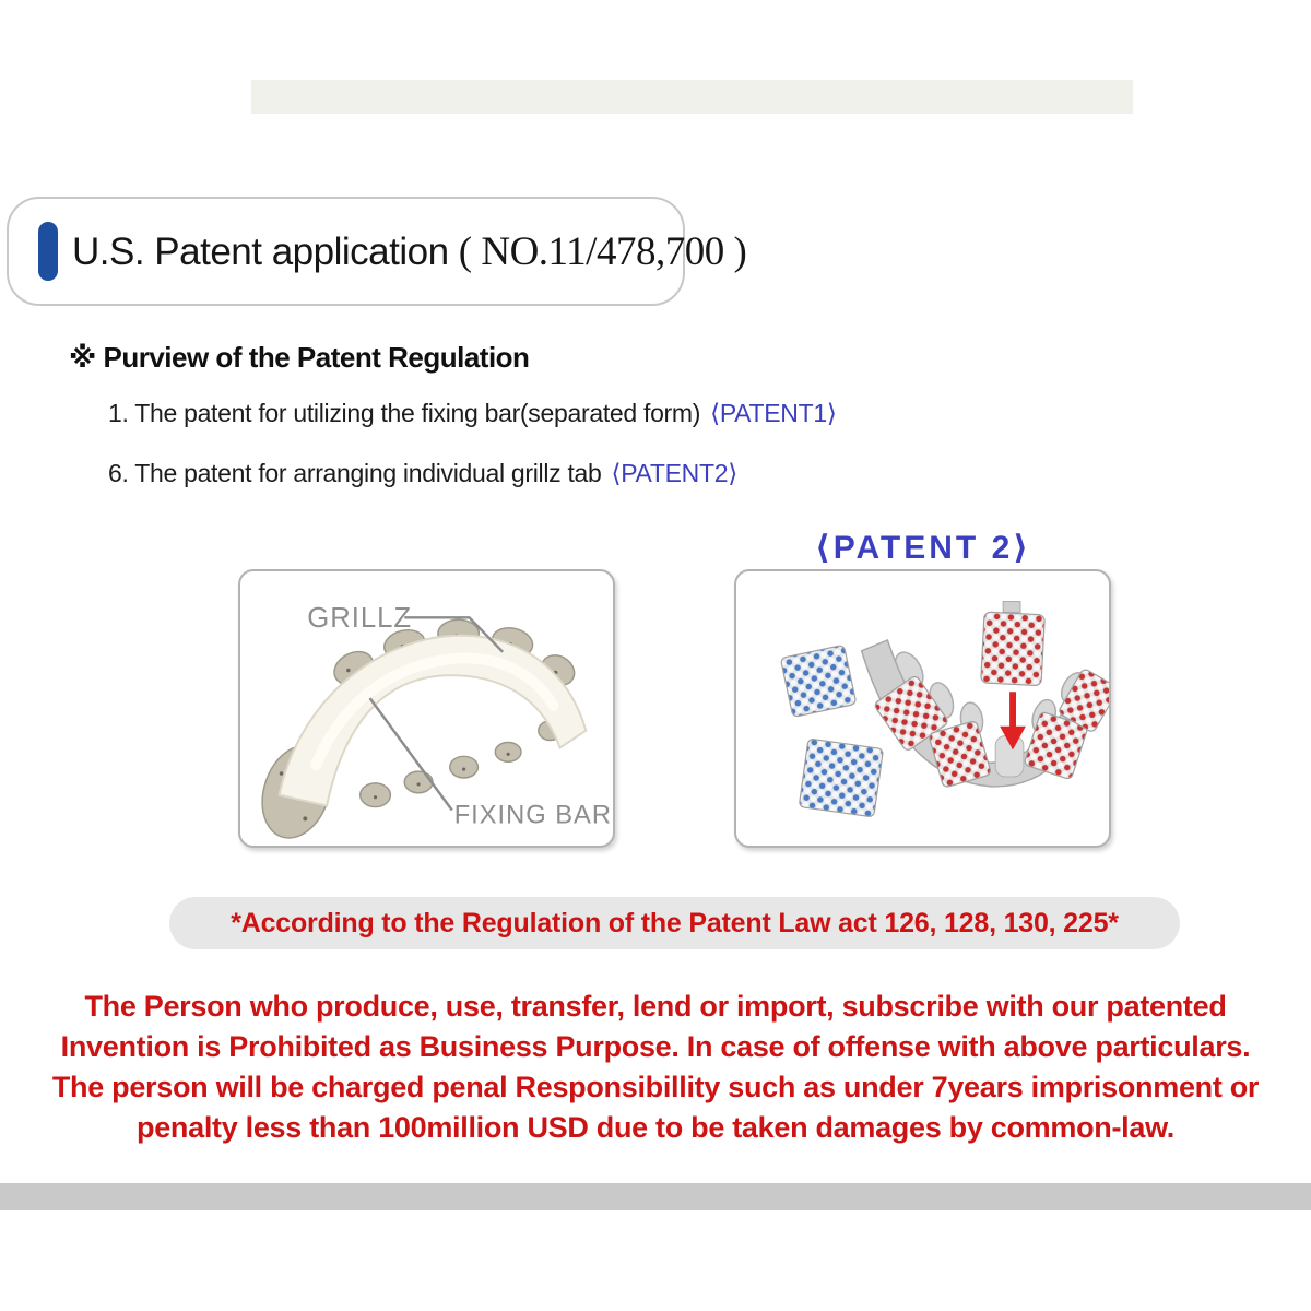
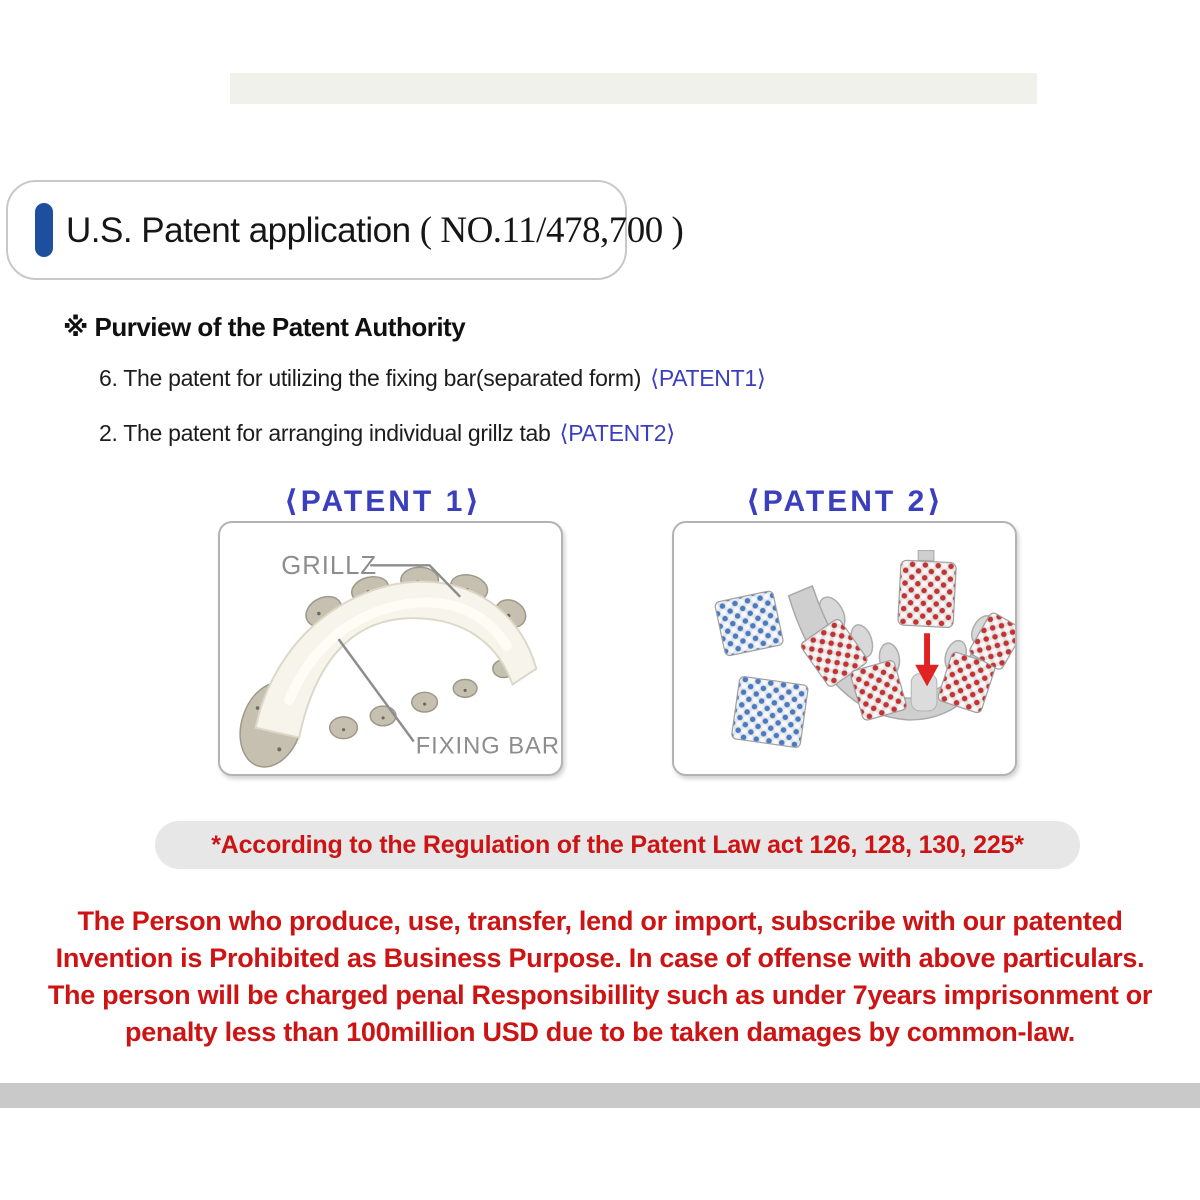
  U.S. Patent application ( NO.11/478,700 )
- ※ Purview of the Patent Regulation
+ ※ Purview of the Patent Authority
- 1. The patent for utilizing the fixing bar(separated form) ⟨PATENT1⟩
+ 6. The patent for utilizing the fixing bar(separated form) ⟨PATENT1⟩
- 6. The patent for arranging individual grillz tab ⟨PATENT2⟩
+ 2. The patent for arranging individual grillz tab ⟨PATENT2⟩
+ ⟨PATENT 1⟩
  ⟨PATENT 2⟩
  GRILLZ
  FIXING BAR
  *According to the Regulation of the Patent Law act 126, 128, 130, 225*
  The Person who produce, use, transfer, lend or import, subscribe with our patented
  Invention is Prohibited as Business Purpose. In case of offense with above particulars.
  The person will be charged penal Responsibillity such as under 7years imprisonment or
  penalty less than 100million USD due to be taken damages by common-law.
